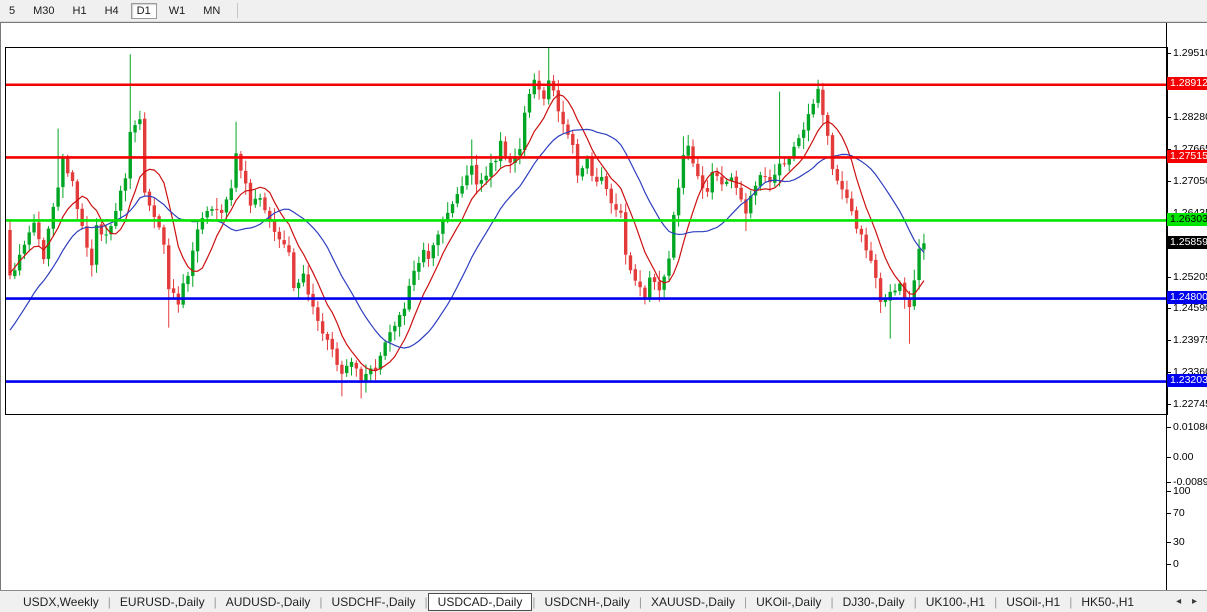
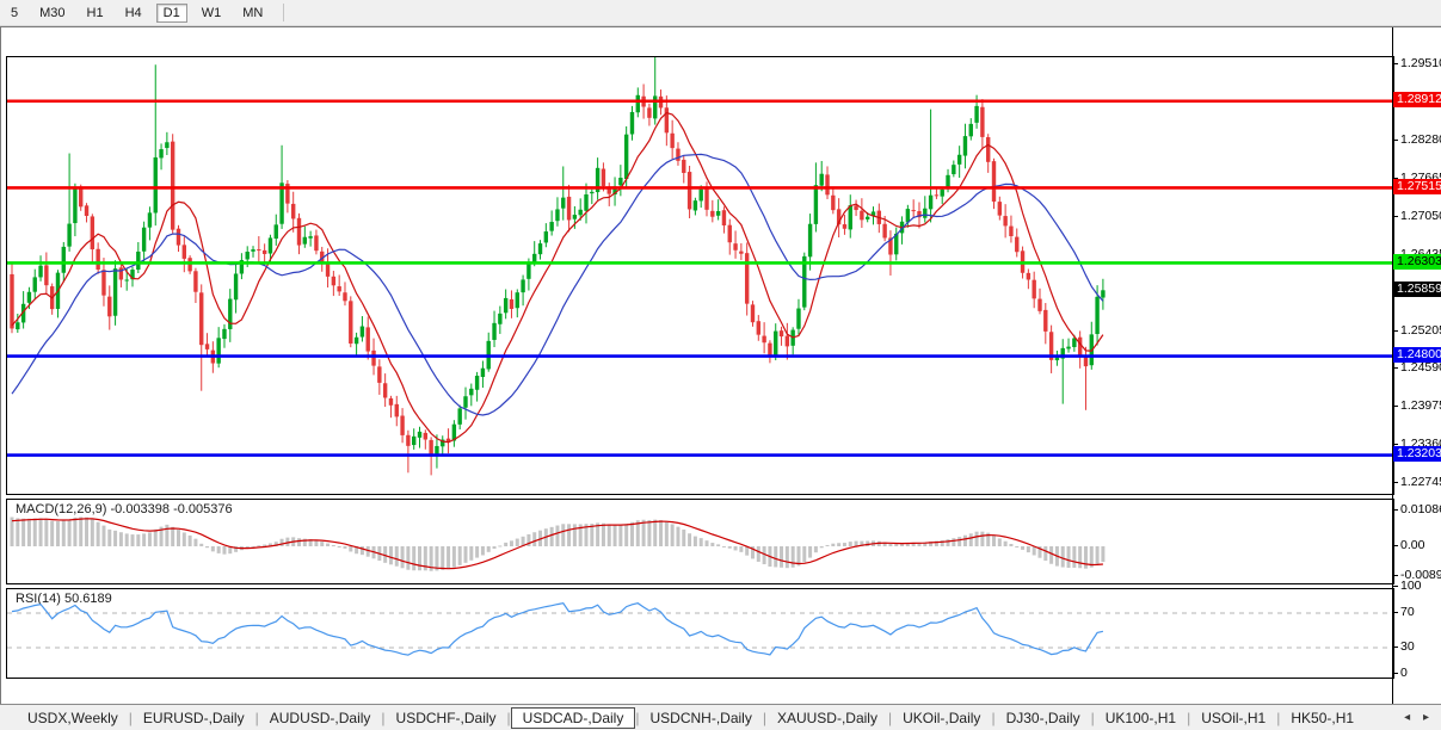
  5
  M30
  H1
  H4
  D1
  W1
  MN
+ MACD(12,26,9) -0.003398 -0.005376
+ RSI(14) 50.6189
  1.2951
  1.2828
  1.2766
  1.2705
  1.2520
  1.2459
  1.2397
  1.2336
  1.2274
  0.0108
  0.00
  -0.0089
  100
  70
  30
  0
  1.28912
  1.27515
  1.26303
  1.24800
  1.23203
  1.25859
  USDX,Weekly
  |
  EURUSD-,Daily
  |
  AUDUSD-,Daily
  |
  USDCHF-,Daily
  |
  USDCAD-,Daily
  |
  USDCNH-,Daily
  |
  XAUUSD-,Daily
  |
  UKOil-,Daily
  |
  DJ30-,Daily
  |
  UK100-,H1
  |
  USOil-,H1
  |
  HK50-,H1
  ◂ ▸
